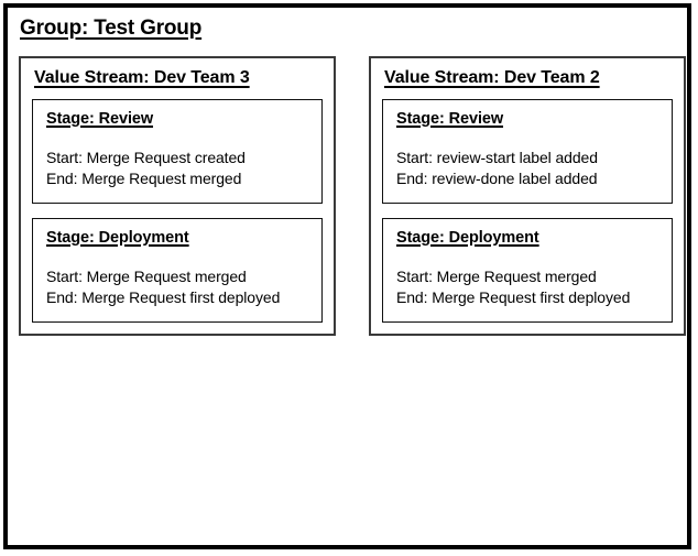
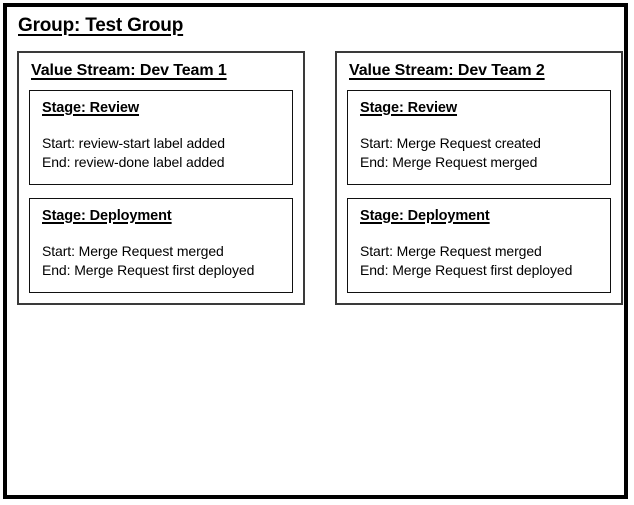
  Group: Test Group
- Value Stream: Dev Team 3
+ Value Stream: Dev Team 1
  Stage: Review
- Start: Merge Request created
+ Start: review-start label added
- End: Merge Request merged
+ End: review-done label added
  Stage: Deployment
  Start: Merge Request merged
  End: Merge Request first deployed
  Value Stream: Dev Team 2
  Stage: Review
- Start: review-start label added
+ Start: Merge Request created
- End: review-done label added
+ End: Merge Request merged
  Stage: Deployment
  Start: Merge Request merged
  End: Merge Request first deployed
